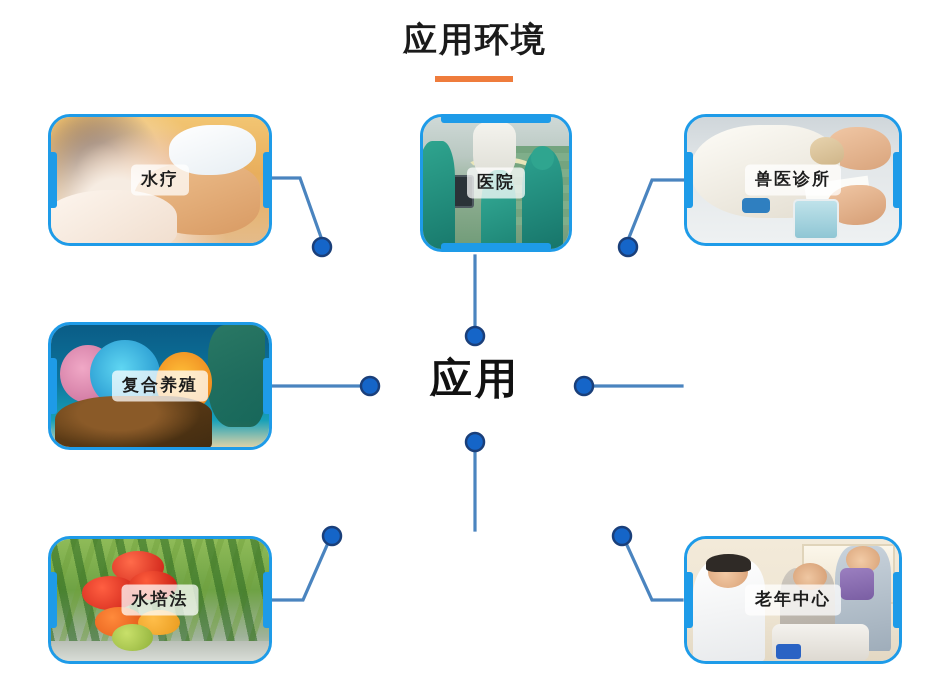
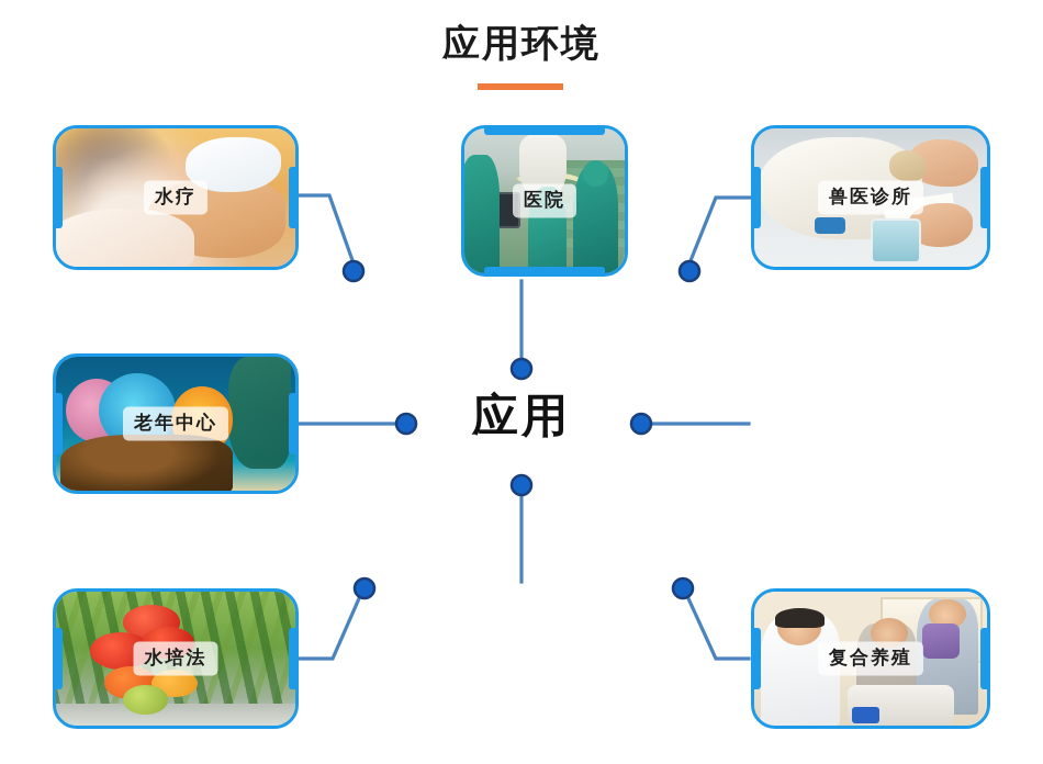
  应用环境
  应用
  水疗
  医院
  兽医诊所
- 复合养殖
+ 老年中心
  水培法
- 老年中心
+ 复合养殖
